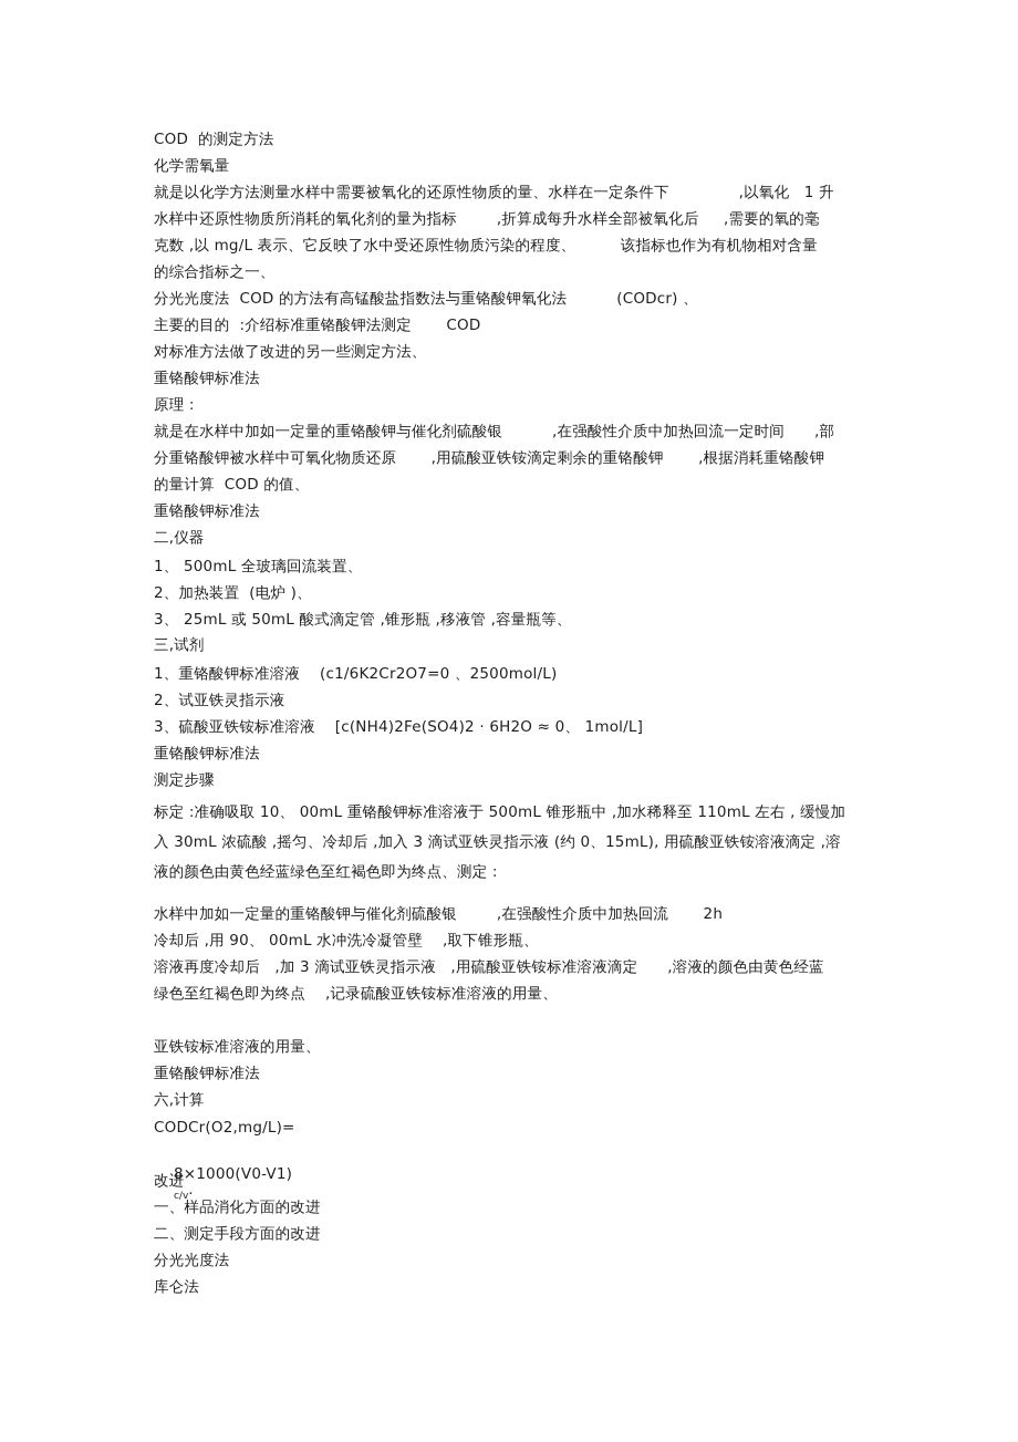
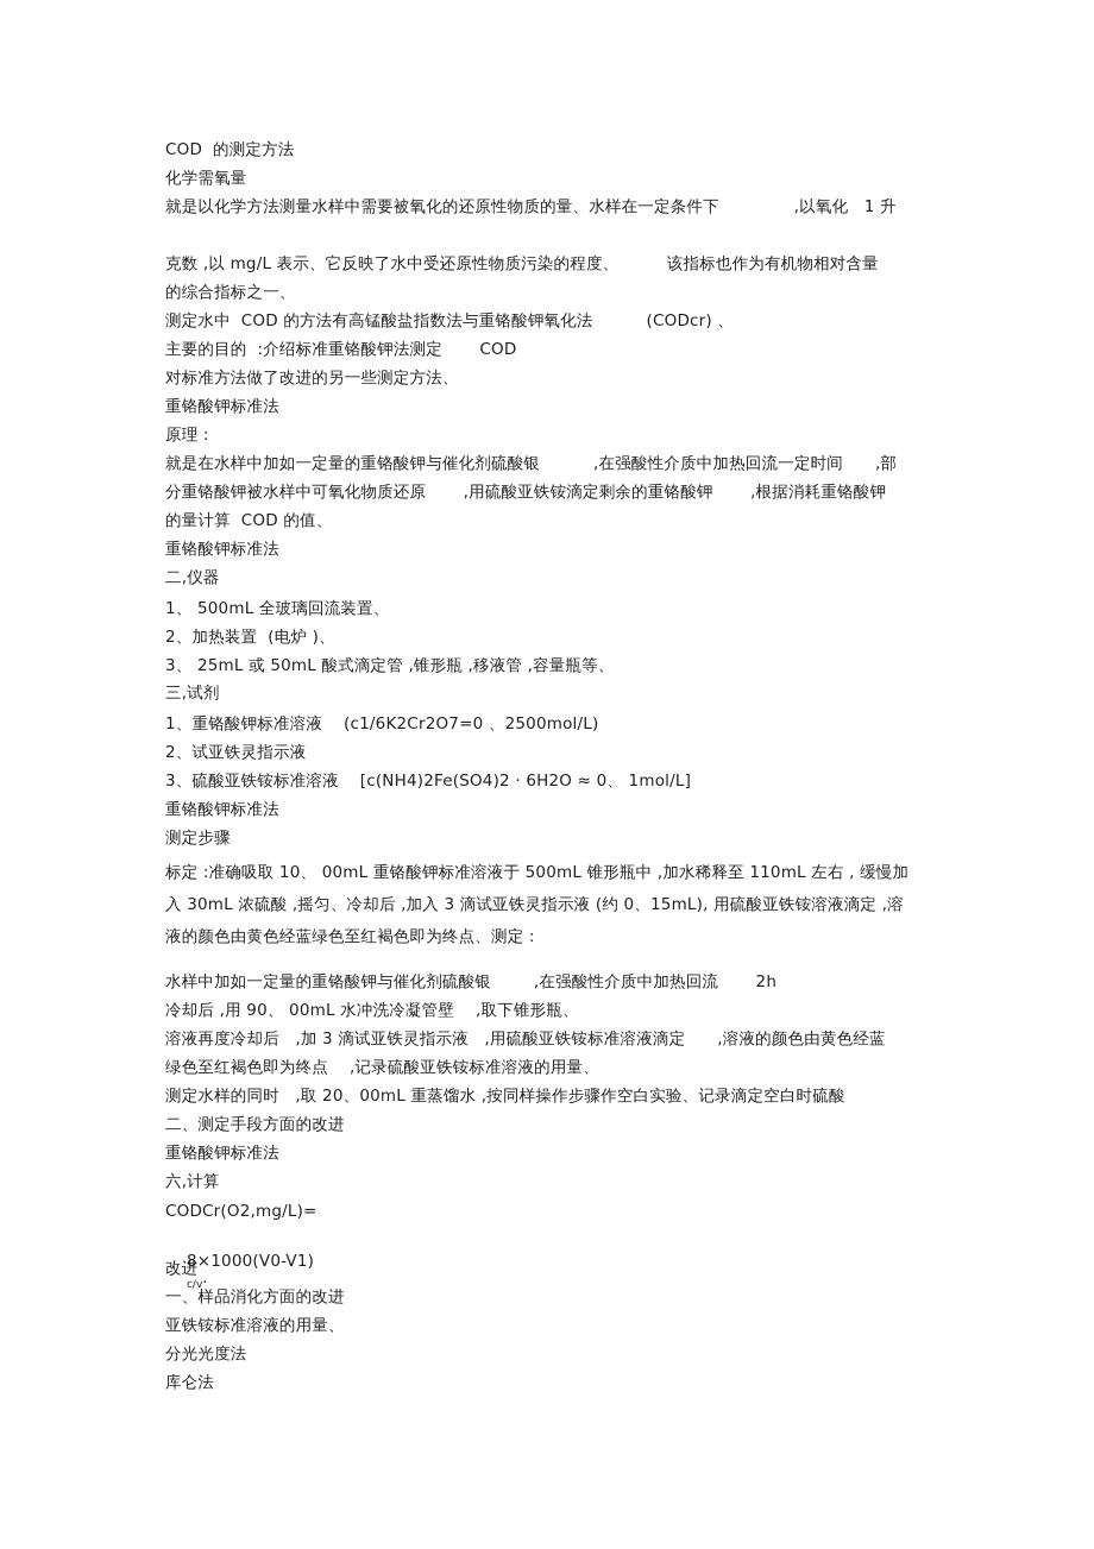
  COD 的测定方法
  化学需氧量
  就是以化学方法测量水样中需要被氧化的还原性物质的量、水样在一定条件下 ,以氧化 1 升
- 水样中还原性物质所消耗的氧化剂的量为指标 ,折算成每升水样全部被氧化后 ,需要的氧的毫
  克数 ,以 mg/L 表示、它反映了水中受还原性物质污染的程度、 该指标也作为有机物相对含量
  的综合指标之一、
- 分光光度法 COD 的方法有高锰酸盐指数法与重铬酸钾氧化法 (CODcr) 、
+ 测定水中 COD 的方法有高锰酸盐指数法与重铬酸钾氧化法 (CODcr) 、
  主要的目的 :介绍标准重铬酸钾法测定 COD
  对标准方法做了改进的另一些测定方法、
  重铬酸钾标准法
  原理 :
  就是在水样中加如一定量的重铬酸钾与催化剂硫酸银 ,在强酸性介质中加热回流一定时间 ,部
  分重铬酸钾被水样中可氧化物质还原 ,用硫酸亚铁铵滴定剩余的重铬酸钾 ,根据消耗重铬酸钾
  的量计算 COD 的值、
  重铬酸钾标准法
  二,仪器
  1、 500mL 全玻璃回流装置、
  2、加热装置 (电炉 )、
  3、 25mL 或 50mL 酸式滴定管 ,锥形瓶 ,移液管 ,容量瓶等、
  三,试剂
  1、重铬酸钾标准溶液 (c1/6K2Cr2O7=0 、2500mol/L)
  2、试亚铁灵指示液
  3、硫酸亚铁铵标准溶液 [c(NH4)2Fe(SO4)2 · 6H2O ≈ 0、 1mol/L]
  重铬酸钾标准法
  测定步骤
  标定 :准确吸取 10、 00mL 重铬酸钾标准溶液于 500mL 锥形瓶中 ,加水稀释至 110mL 左右 , 缓慢加
  入 30mL 浓硫酸 ,摇匀、冷却后 ,加入 3 滴试亚铁灵指示液 (约 0、15mL), 用硫酸亚铁铵溶液滴定 ,溶
  液的颜色由黄色经蓝绿色至红褐色即为终点、测定 :
  水样中加如一定量的重铬酸钾与催化剂硫酸银 ,在强酸性介质中加热回流 2h
  冷却后 ,用 90、 00mL 水冲洗冷凝管壁 ,取下锥形瓶、
  溶液再度冷却后 ,加 3 滴试亚铁灵指示液 ,用硫酸亚铁铵标准溶液滴定 ,溶液的颜色由黄色经蓝
  绿色至红褐色即为终点 ,记录硫酸亚铁铵标准溶液的用量、
+ 测定水样的同时 ,取 20、00mL 重蒸馏水 ,按同样操作步骤作空白实验、记录滴定空白时硫酸
- 亚铁铵标准溶液的用量、
+ 二、测定手段方面的改进
  重铬酸钾标准法
  六,计算
  CODCr(O2,mg/L)=
  8×1000(V0-V1) c/v·
  改进
  一、样品消化方面的改进
- 二、测定手段方面的改进
+ 亚铁铵标准溶液的用量、
  分光光度法
  库仑法
